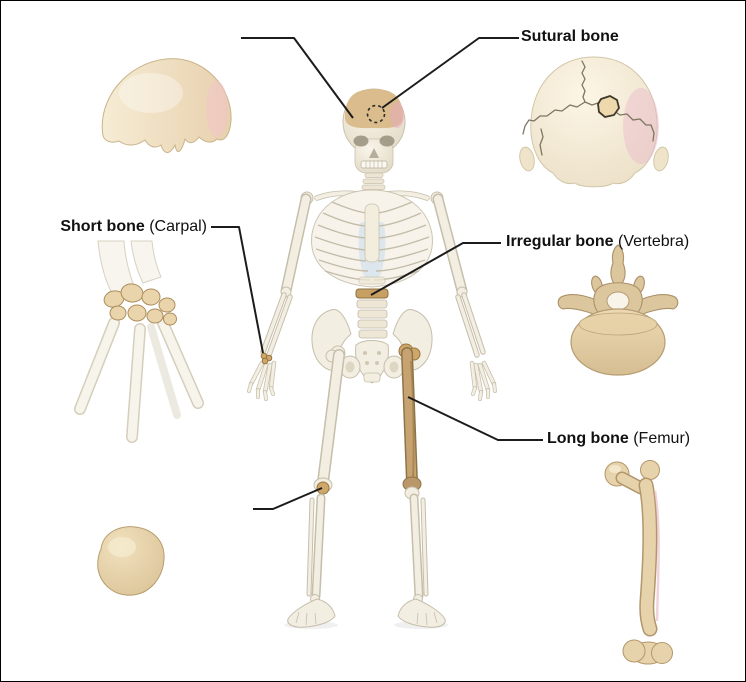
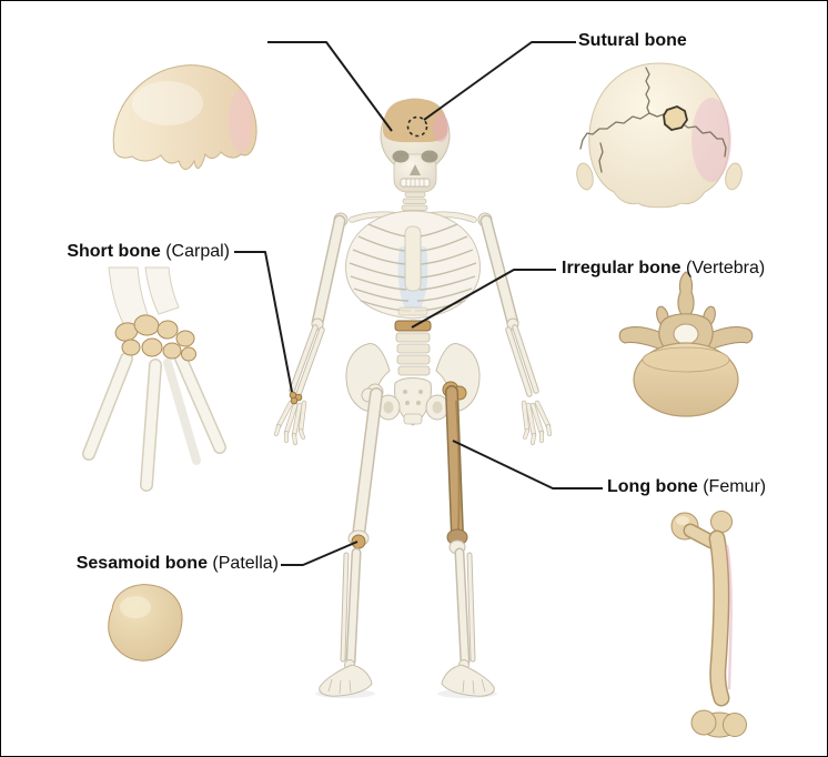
  Sutural bone
  Short bone (Carpal)
  Irregular bone (Vertebra)
  Long bone (Femur)
+ Sesamoid bone (Patella)
